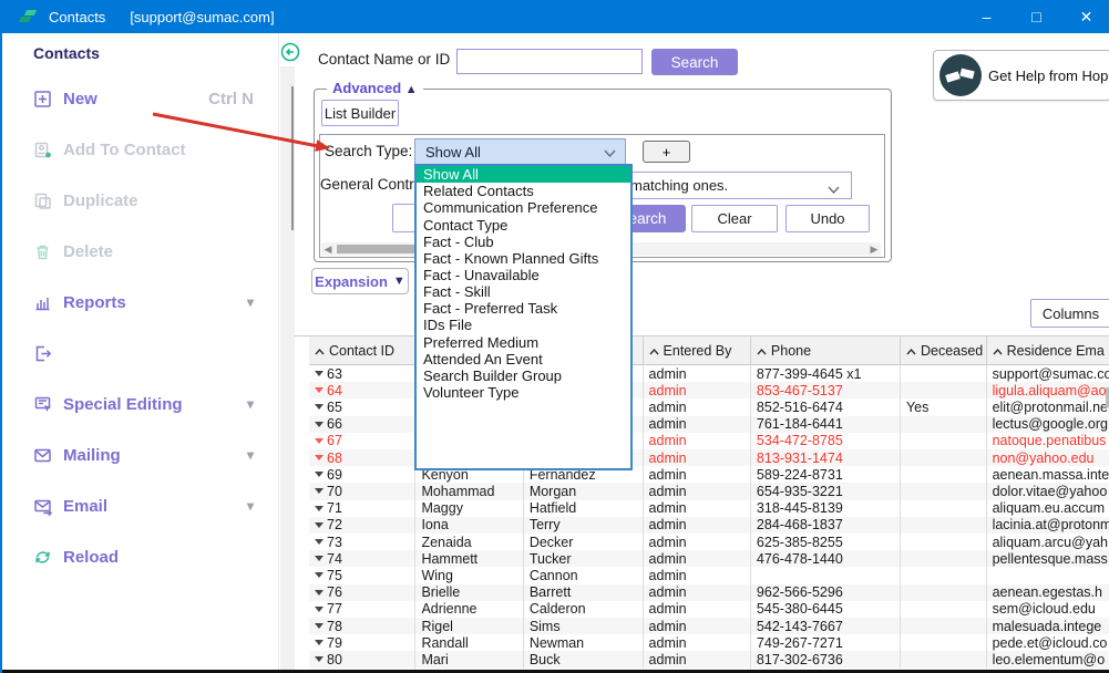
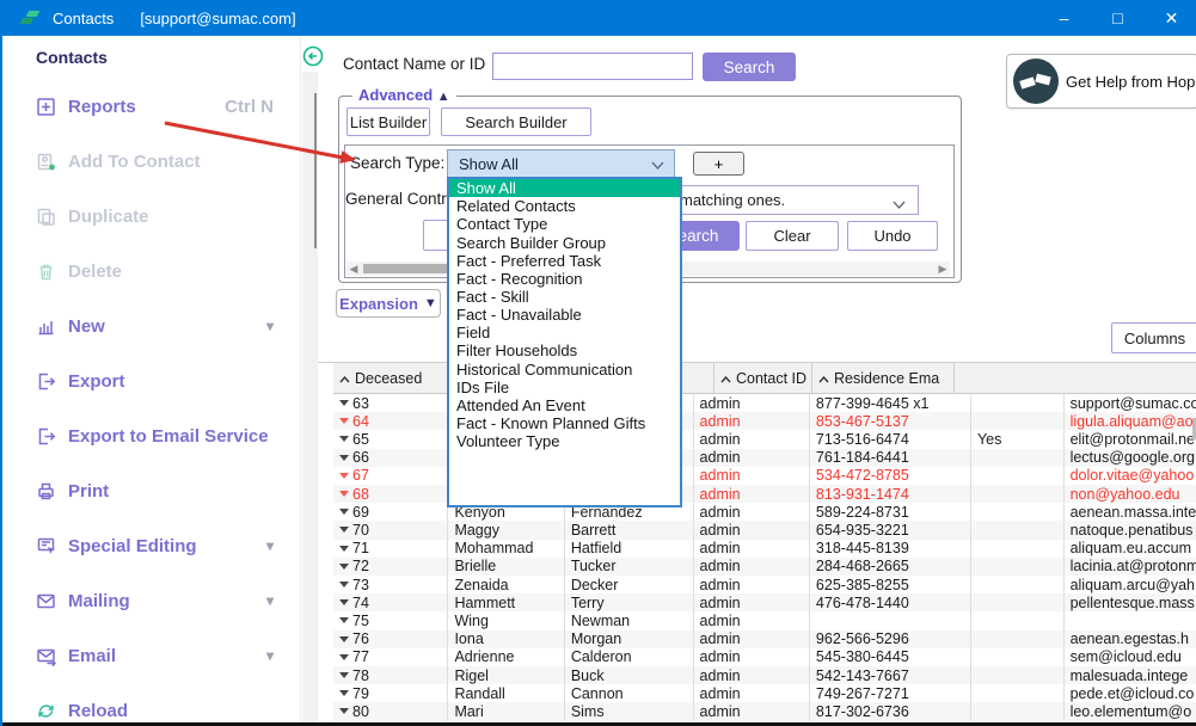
  Contacts
  [support@sumac.com]
  –
  □
  ✕
  Contacts
- New
+ Reports
  Ctrl N
  Add To Contact
  Duplicate
  Delete
- Reports
+ New
  ▾
+ Export
+ Export to Email Service
+ Print
  Special Editing
  ▾
  Mailing
  ▾
  Email
  ▾
  Reload
  Contact Name or ID
  Search
  Get Help from Hop
  Advanced ▲
  List Builder
+ Search Builder
  Search Type:
  Show All
  +
  General Contr
  matching ones.
  earch
  Clear
  Undo
  ◀
  ▶
  Expansion
  ▼
  Columns
- Contact ID
+ Deceased
- Entered By
- Phone
- Deceased
+ Contact ID
  Residence Ema
  63
  admin
  877-399-4645 x1
  support@sumac.co
  64
  admin
  853-467-5137
  ligula.aliquam@ao
  65
  admin
- 852-516-6474
+ 713-516-6474
  Yes
  elit@protonmail.ne
  66
  admin
  761-184-6441
  lectus@google.org
  67
  admin
  534-472-8785
- natoque.penatibus
+ dolor.vitae@yahoo
  68
  admin
  813-931-1474
  non@yahoo.edu
  69
  Kenyon
  Fernandez
  admin
  589-224-8731
  aenean.massa.inte
  70
- Mohammad
+ Maggy
- Morgan
+ Barrett
  admin
  654-935-3221
- dolor.vitae@yahoo
+ natoque.penatibus
  71
- Maggy
+ Mohammad
  Hatfield
  admin
  318-445-8139
  aliquam.eu.accum
  72
- Iona
+ Brielle
- Terry
+ Tucker
  admin
- 284-468-1837
+ 284-468-2665
  lacinia.at@protonm
  73
  Zenaida
  Decker
  admin
  625-385-8255
  aliquam.arcu@yah
  74
  Hammett
- Tucker
+ Terry
  admin
  476-478-1440
  pellentesque.mass
  75
  Wing
- Cannon
+ Newman
  admin
  76
- Brielle
+ Iona
- Barrett
+ Morgan
  admin
  962-566-5296
  aenean.egestas.h
  77
  Adrienne
  Calderon
  admin
  545-380-6445
  sem@icloud.edu
  78
  Rigel
- Sims
+ Buck
  admin
  542-143-7667
  malesuada.intege
  79
  Randall
- Newman
+ Cannon
  admin
  749-267-7271
  pede.et@icloud.co
  80
  Mari
- Buck
+ Sims
  admin
  817-302-6736
  leo.elementum@o
  Show All
  Related Contacts
- Communication Preference
  Contact Type
- Fact - Club
- Fact - Known Planned Gifts
+ Search Builder Group
- Fact - Unavailable
+ Fact - Preferred Task
+ Fact - Recognition
  Fact - Skill
- Fact - Preferred Task
+ Fact - Unavailable
+ Field
+ Filter Households
+ Historical Communication
  IDs File
- Preferred Medium
  Attended An Event
- Search Builder Group
+ Fact - Known Planned Gifts
  Volunteer Type
